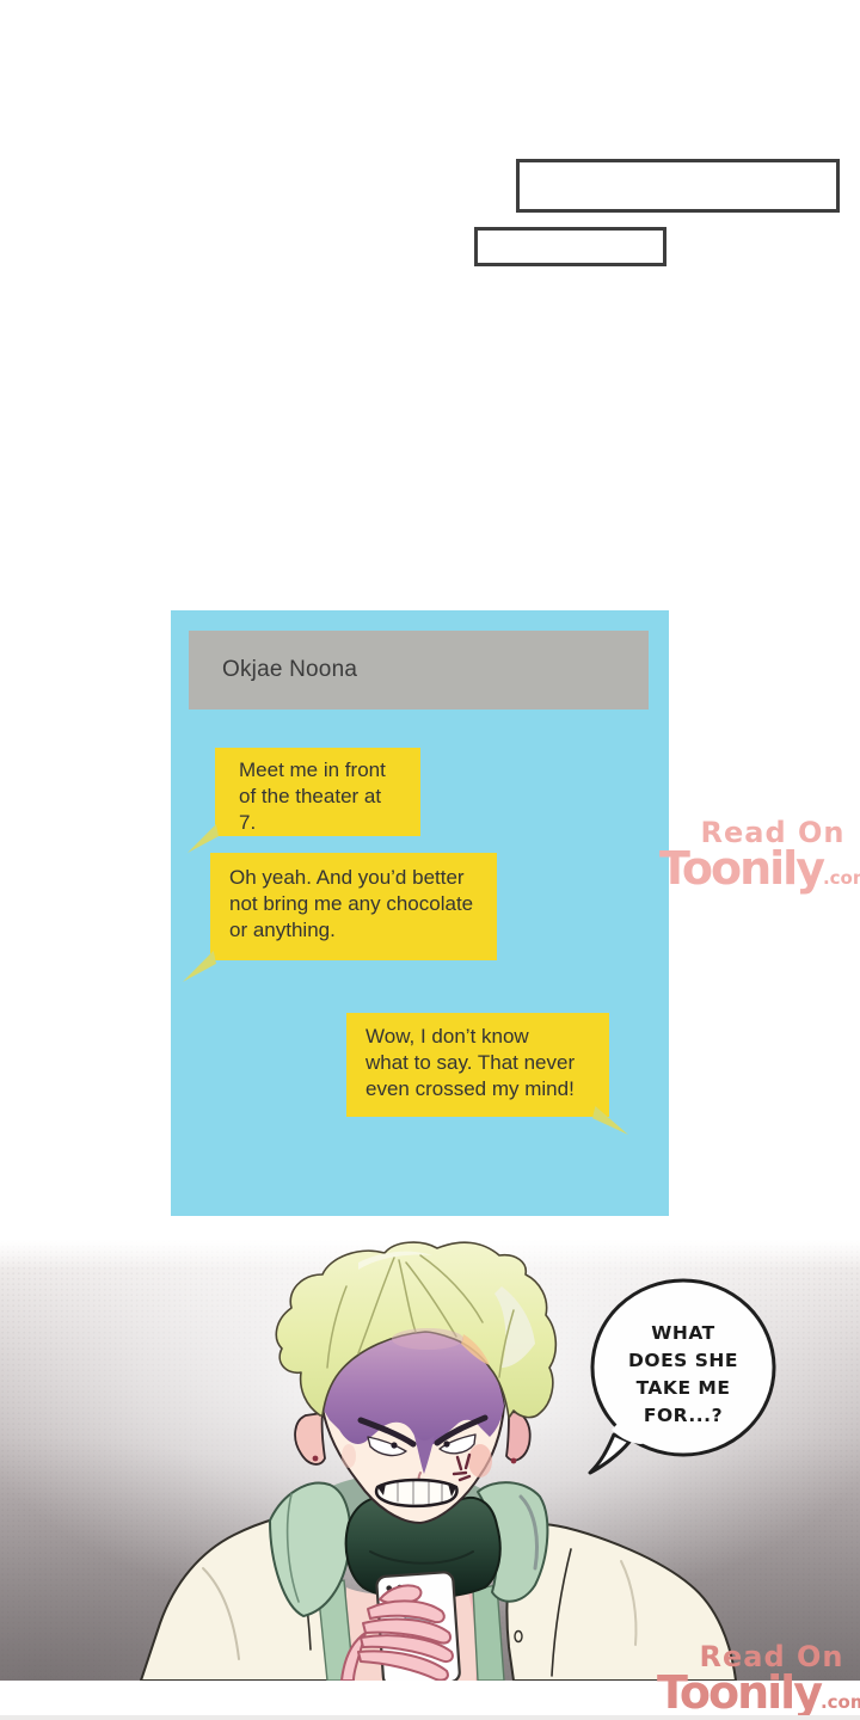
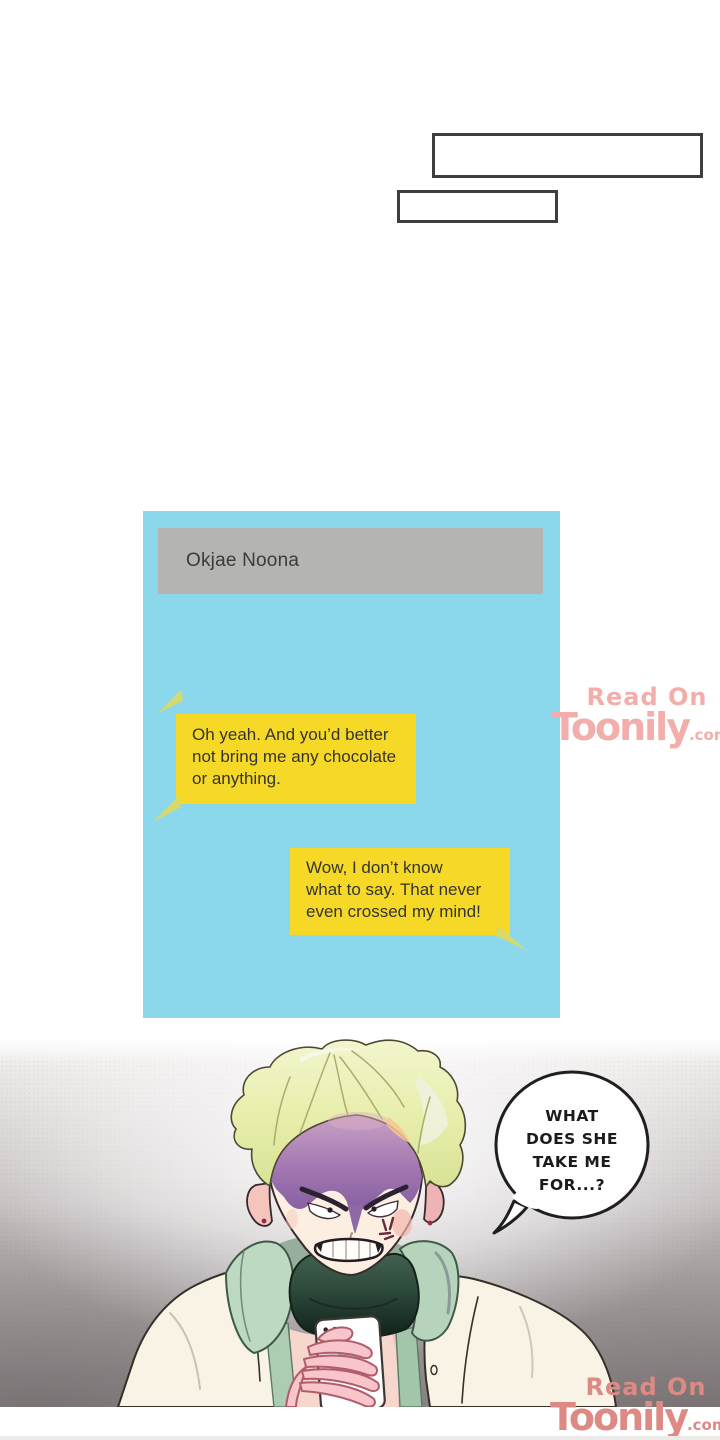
  Okjae Noona
- Meet me in front
- of the theater at
- 7.
  Oh yeah. And you’d better
  not bring me any chocolate
  or anything.
  Wow, I don’t know
  what to say. That never
  even crossed my mind!
  Read On
  Toonily.co
  WHAT
  DOES SHE
  TAKE ME
  FOR...?
  Read On
  Toonily.co
